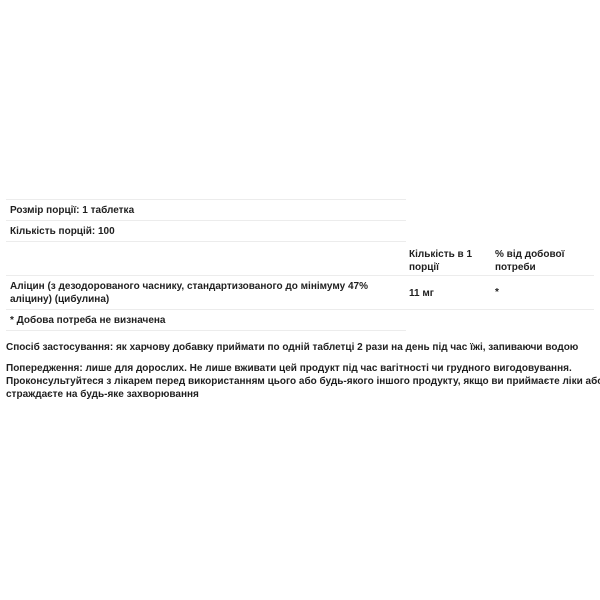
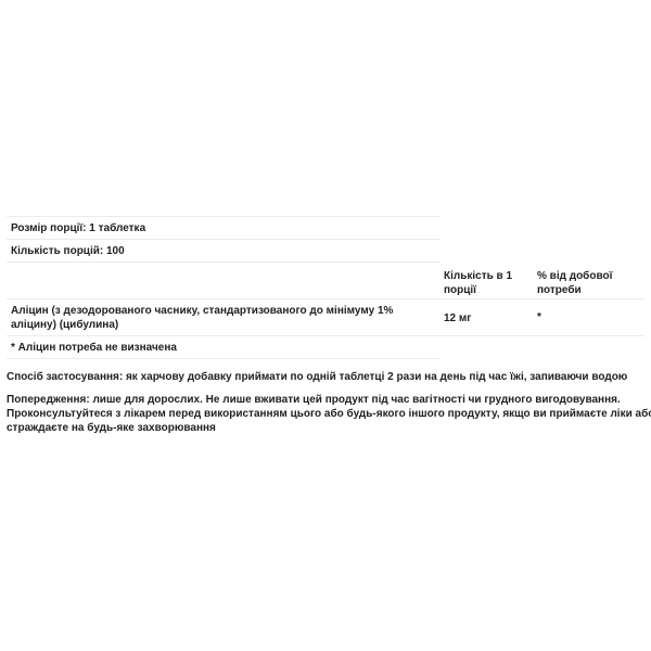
  Розмір порції: 1 таблетка
  Кількість порцій: 100
  Кількість в 1 порції
  % від добової потреби
- Аліцин (з дезодорованого часнику, стандартизованого до мінімуму 47% аліцину) (цибулина)
+ Аліцин (з дезодорованого часнику, стандартизованого до мінімуму 1% аліцину) (цибулина)
- 11 мг
+ 12 мг
  *
- * Добова потреба не визначена
+ * Аліцин потреба не визначена
  Спосіб застосування: як харчову добавку приймати по одній таблетці 2 рази на день під час їжі, запиваючи водою
  Попередження: лише для дорослих. Не лише вживати цей продукт під час вагітності чи грудного вигодовування.
  Проконсультуйтеся з лікарем перед використанням цього або будь-якого іншого продукту, якщо ви приймаєте ліки аб
  страждаєте на будь-яке захворювання
